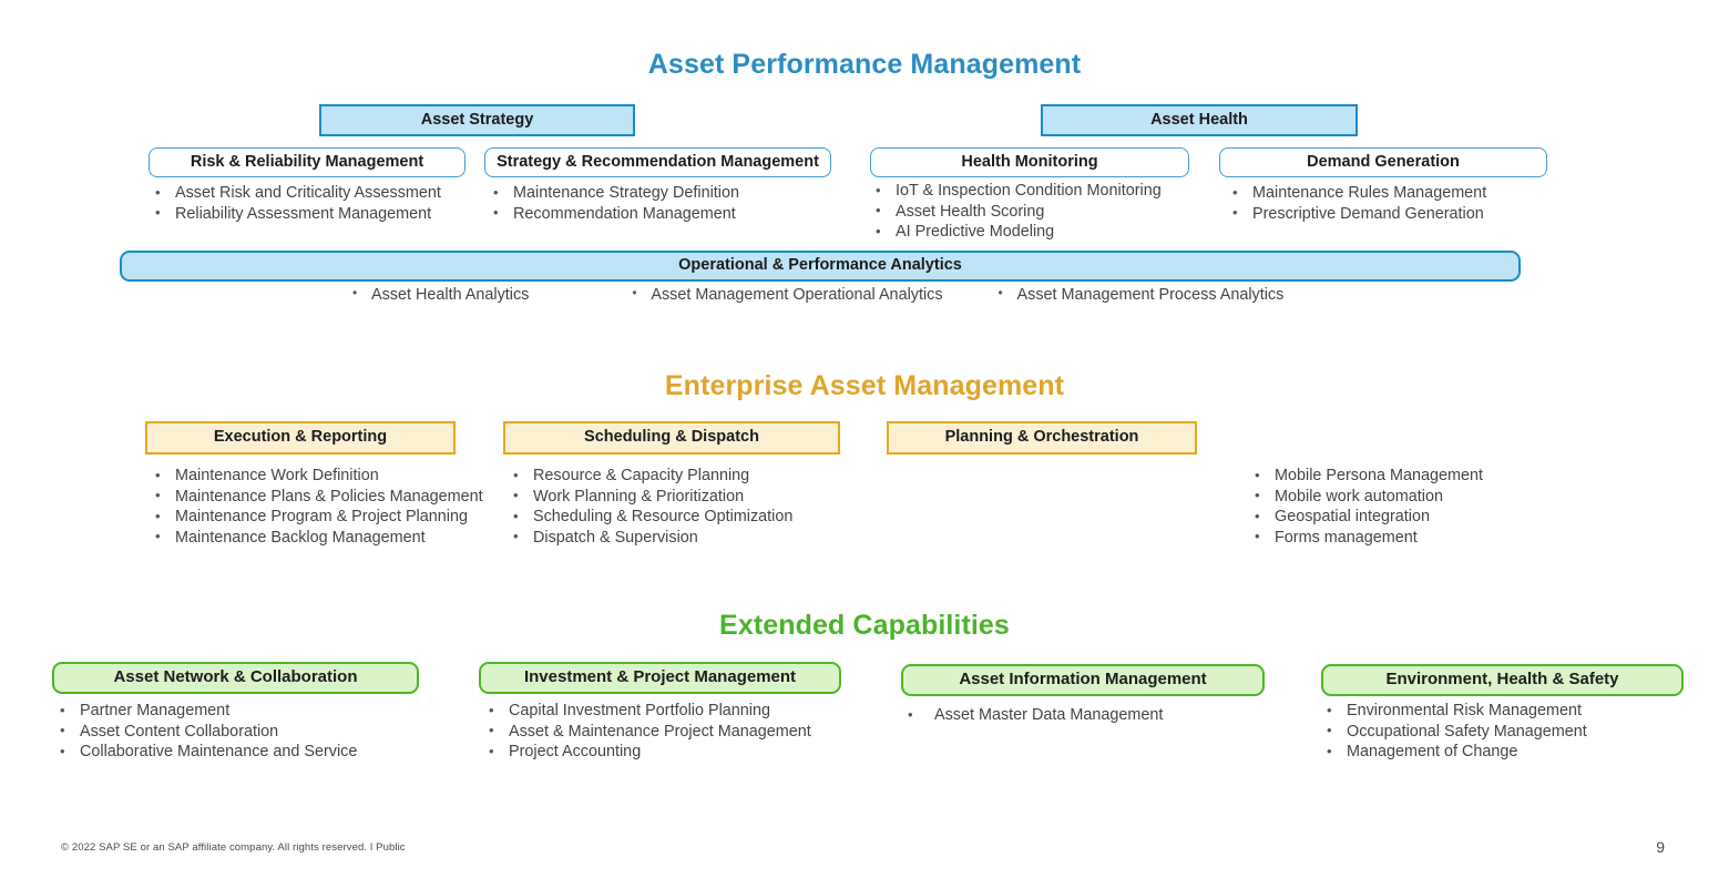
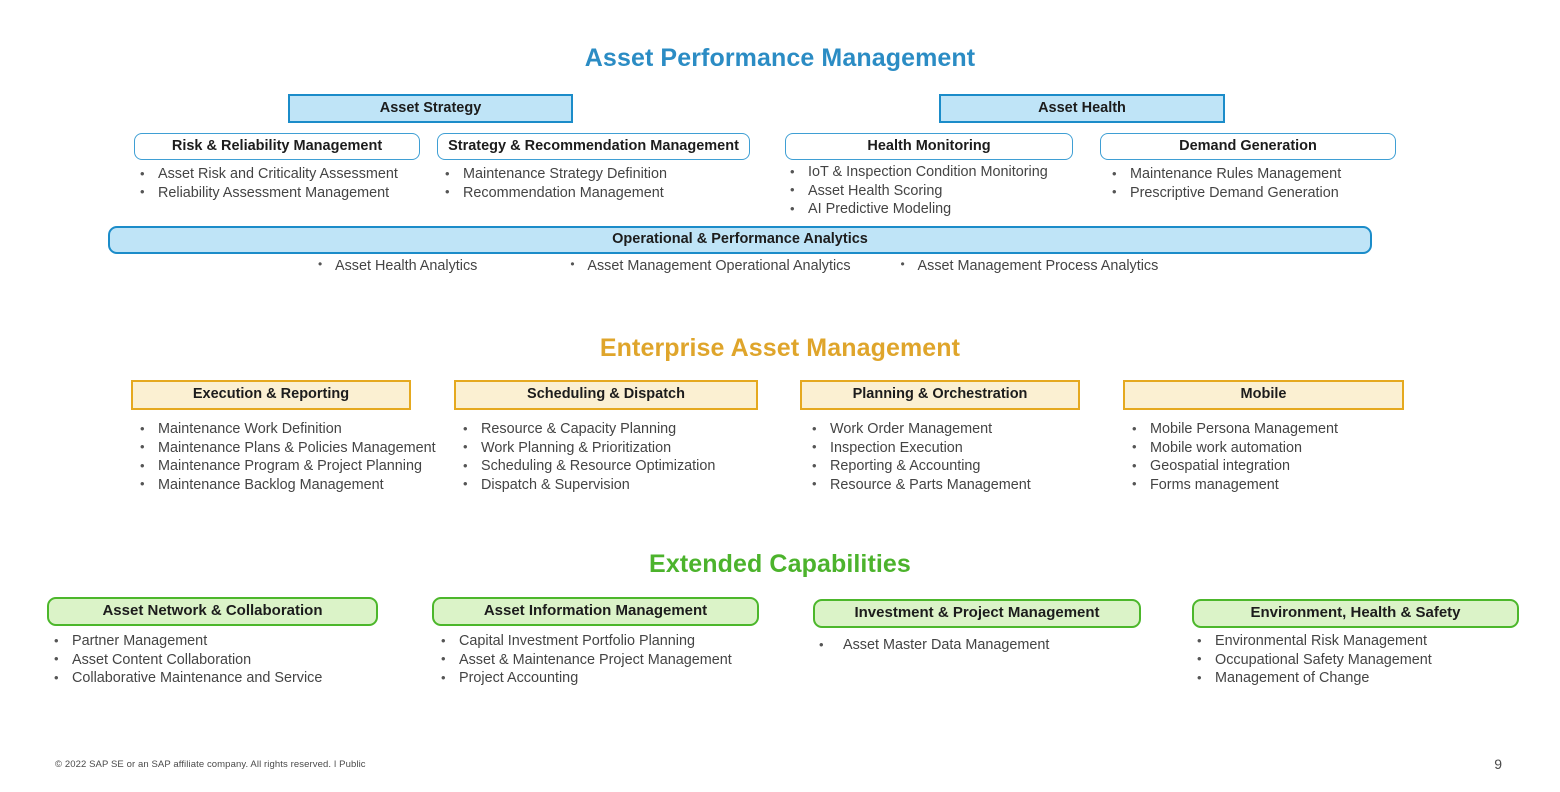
  Asset Performance Management
  Asset Strategy
  Asset Health
  Risk & Reliability Management
  Asset Risk and Criticality Assessment
  Reliability Assessment Management
  Strategy & Recommendation Management
  Maintenance Strategy Definition
  Recommendation Management
  Health Monitoring
  IoT & Inspection Condition Monitoring
  Asset Health Scoring
  AI Predictive Modeling
  Demand Generation
  Maintenance Rules Management
  Prescriptive Demand Generation
  Operational & Performance Analytics
  Asset Health Analytics
  Asset Management Operational Analytics
  Asset Management Process Analytics
  Enterprise Asset Management
  Execution & Reporting
  Maintenance Work Definition
  Maintenance Plans & Policies Management
  Maintenance Program & Project Planning
  Maintenance Backlog Management
  Scheduling & Dispatch
  Resource & Capacity Planning
  Work Planning & Prioritization
  Scheduling & Resource Optimization
  Dispatch & Supervision
  Planning & Orchestration
+ Work Order Management
+ Inspection Execution
+ Reporting & Accounting
+ Resource & Parts Management
+ Mobile
  Mobile Persona Management
  Mobile work automation
  Geospatial integration
  Forms management
  Extended Capabilities
  Asset Network & Collaboration
  Partner Management
  Asset Content Collaboration
  Collaborative Maintenance and Service
- Investment & Project Management
+ Asset Information Management
  Capital Investment Portfolio Planning
  Asset & Maintenance Project Management
  Project Accounting
- Asset Information Management
+ Investment & Project Management
  Asset Master Data Management
  Environment, Health & Safety
  Environmental Risk Management
  Occupational Safety Management
  Management of Change
  © 2022 SAP SE or an SAP affiliate company. All rights reserved. ǀ Public
  9
